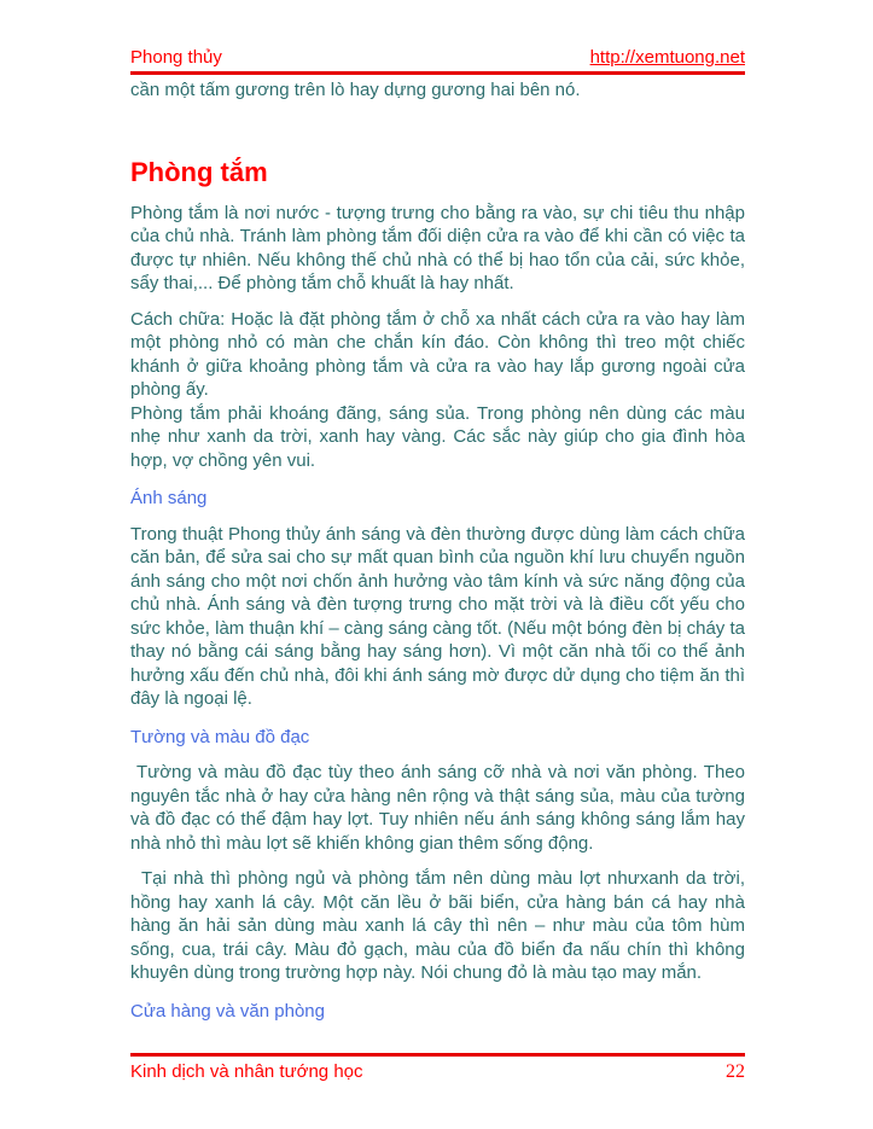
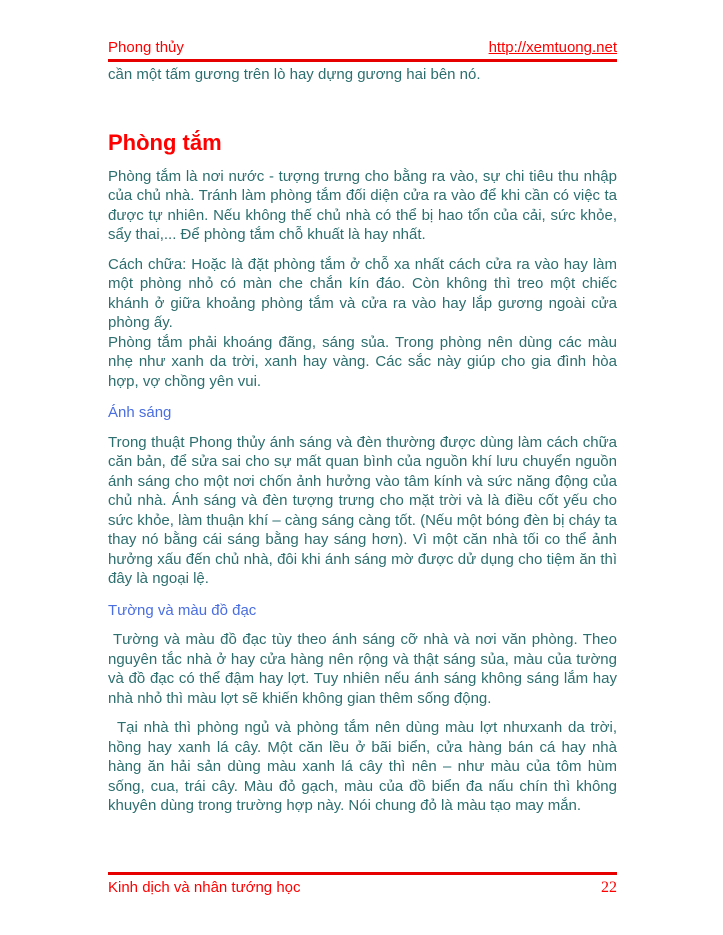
  Phong thủy
  http://xemtuong.net
  cần một tấm gương trên lò hay dựng gương hai bên nó.
  Phòng tắm
  Phòng tắm là nơi nước - tượng trưng cho bằng ra vào, sự chi tiêu thu nhập của chủ nhà. Tránh làm phòng tắm đối diện cửa ra vào để khi cần có việc ta được tự nhiên. Nếu không thế chủ nhà có thể bị hao tổn của cải, sức khỏe, sẩy thai,... Để phòng tắm chỗ khuất là hay nhất.
  Cách chữa: Hoặc là đặt phòng tắm ở chỗ xa nhất cách cửa ra vào hay làm một phòng nhỏ có màn che chắn kín đáo. Còn không thì treo một chiếc khánh ở giữa khoảng phòng tắm và cửa ra vào hay lắp gương ngoài cửa phòng ấy.
  Phòng tắm phải khoáng đãng, sáng sủa. Trong phòng nên dùng các màu nhẹ như xanh da trời, xanh hay vàng. Các sắc này giúp cho gia đình hòa hợp, vợ chồng yên vui.
  Ánh sáng
  Trong thuật Phong thủy ánh sáng và đèn thường được dùng làm cách chữa căn bản, để sửa sai cho sự mất quan bình của nguồn khí lưu chuyển nguồn ánh sáng cho một nơi chốn ảnh hưởng vào tâm kính và sức năng động của chủ nhà. Ánh sáng và đèn tượng trưng cho mặt trời và là điều cốt yếu cho sức khỏe, làm thuận khí – càng sáng càng tốt. (Nếu một bóng đèn bị cháy ta thay nó bằng cái sáng bằng hay sáng hơn). Vì một căn nhà tối co thể ảnh hưởng xấu đến chủ nhà, đôi khi ánh sáng mờ được dử dụng cho tiệm ăn thì đây là ngoại lệ.
  Tường và màu đồ đạc
  Tường và màu đồ đạc tùy theo ánh sáng cỡ nhà và nơi văn phòng. Theo nguyên tắc nhà ở hay cửa hàng nên rộng và thật sáng sủa, màu của tường và đồ đạc có thể đậm hay lợt. Tuy nhiên nếu ánh sáng không sáng lắm hay nhà nhỏ thì màu lợt sẽ khiến không gian thêm sống động.
  Tại nhà thì phòng ngủ và phòng tắm nên dùng màu lợt nhưxanh da trời, hồng hay xanh lá cây. Một căn lều ở bãi biển, cửa hàng bán cá hay nhà hàng ăn hải sản dùng màu xanh lá cây thì nên – như màu của tôm hùm sống, cua, trái cây. Màu đỏ gạch, màu của đồ biển đa nấu chín thì không khuyên dùng trong trường hợp này. Nói chung đỏ là màu tạo may mắn.
- Cửa hàng và văn phòng
  Kinh dịch và nhân tướng học
  22
